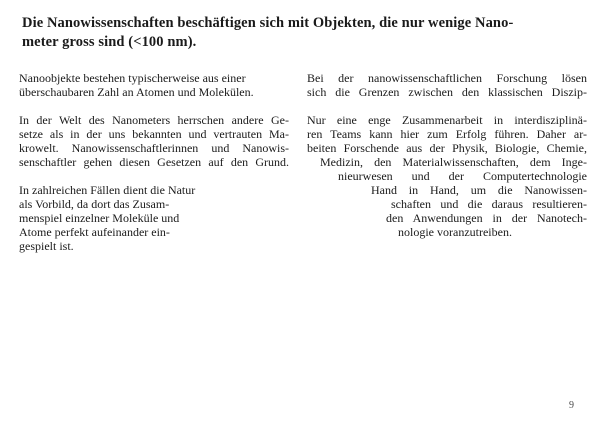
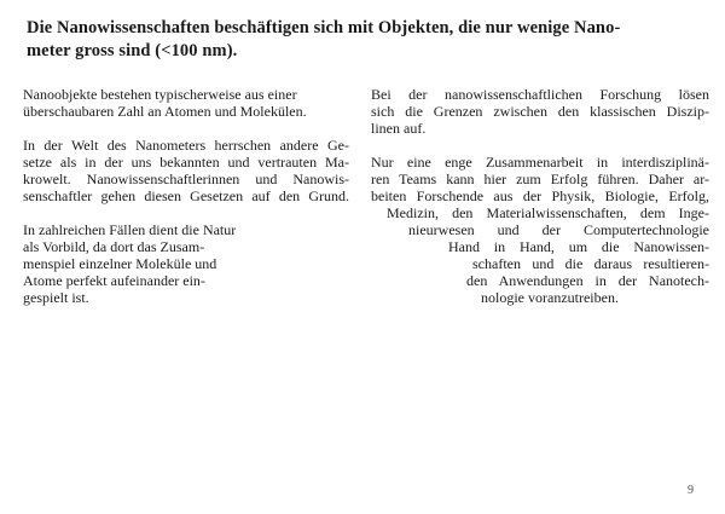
  Die Nanowissenschaften beschäftigen sich mit Objekten, die nur wenige Nano-
  meter gross sind (<100 nm).
  Nanoobjekte bestehen typischerweise aus einer
  überschaubaren Zahl an Atomen und Molekülen.
  In der Welt des Nanometers herrschen andere Ge-
  setze als in der uns bekannten und vertrauten Ma-
  krowelt. Nanowissenschaftlerinnen und Nanowis-
  senschaftler gehen diesen Gesetzen auf den Grund.
  In zahlreichen Fällen dient die Natur
  als Vorbild, da dort das Zusam-
  menspiel einzelner Moleküle und
  Atome perfekt aufeinander ein-
  gespielt ist.
  Bei der nanowissenschaftlichen Forschung lösen
  sich die Grenzen zwischen den klassischen Diszip-
+ linen auf.
  Nur eine enge Zusammenarbeit in interdisziplinä-
  ren Teams kann hier zum Erfolg führen. Daher ar-
- beiten Forschende aus der Physik, Biologie, Chemie,
+ beiten Forschende aus der Physik, Biologie, Erfolg,
  Medizin, den Materialwissenschaften, dem Inge-
  nieurwesen und der Computertechnologie
  Hand in Hand, um die Nanowissen-
  schaften und die daraus resultieren-
  den Anwendungen in der Nanotech-
  nologie voranzutreiben.
  9
